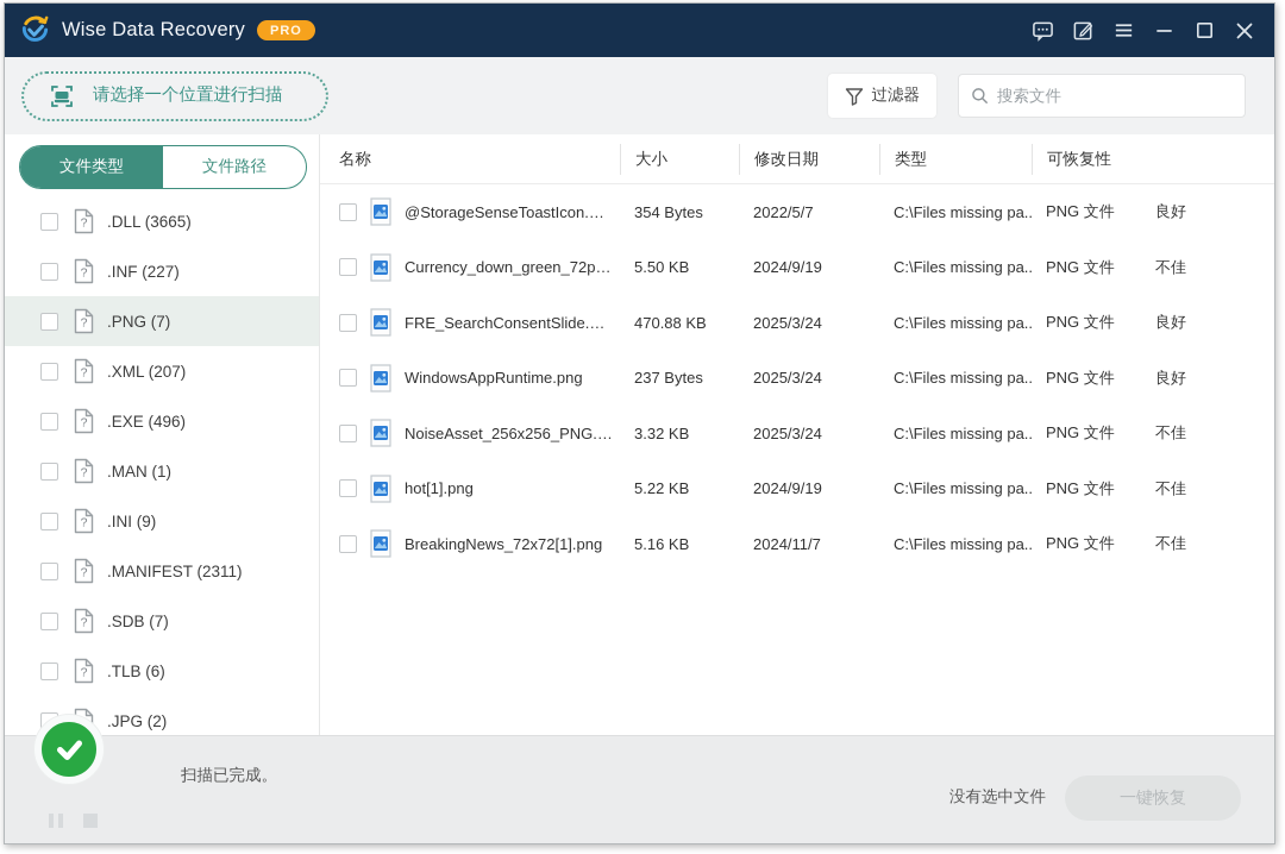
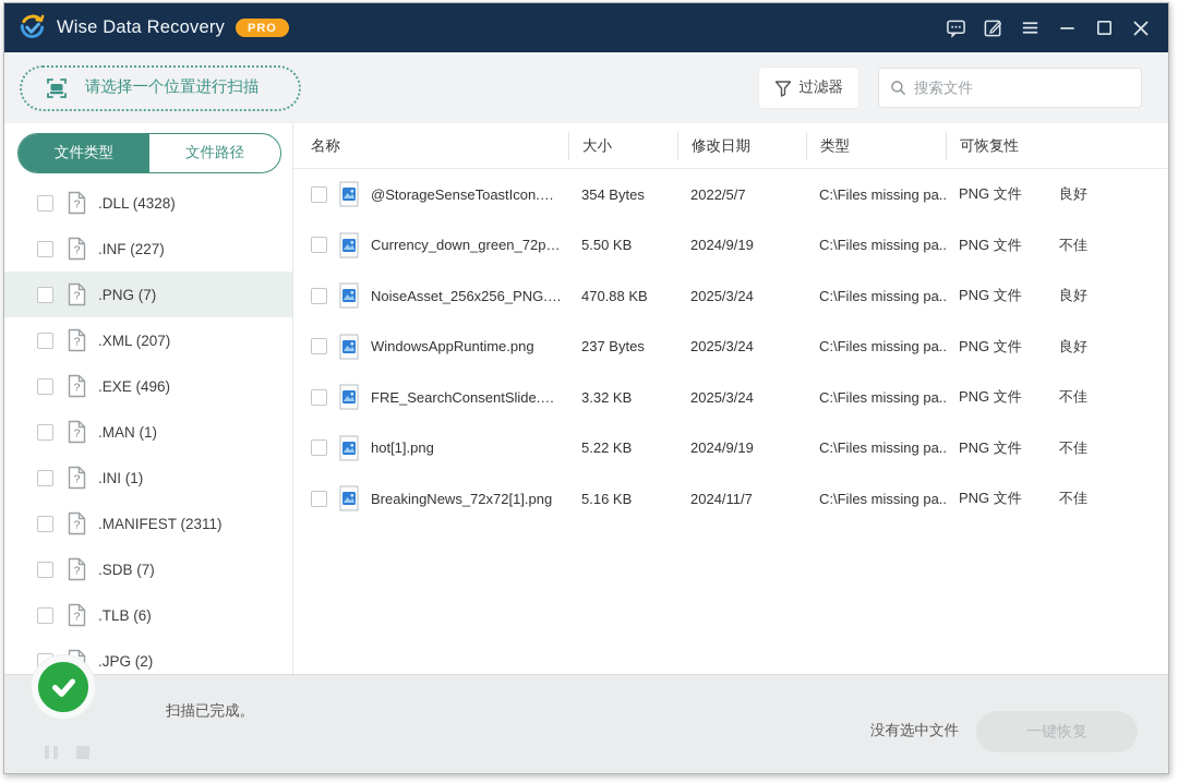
  Wise Data Recovery
  PRO
  请选择一个位置进行扫描
  过滤器
  搜索文件
  文件类型
  文件路径
  ?
- .DLL (3665)
+ .DLL (4328)
  ?
  .INF (227)
  ?
  .PNG (7)
  ?
  .XML (207)
  ?
  .EXE (496)
  ?
  .MAN (1)
  ?
- .INI (9)
+ .INI (1)
  ?
  .MANIFEST (2311)
  ?
  .SDB (7)
  ?
  .TLB (6)
  .JPG (2)
  名称
  大小
  修改日期
  类型
  可恢复性
  @StorageSenseToastIcon.png
  354 Bytes
  2022/5/7
  C:\Files missing pa..
  PNG 文件
  良好
  Currency_down_green_72px[1]
  5.50 KB
  2024/9/19
  C:\Files missing pa..
  PNG 文件
  不佳
- FRE_SearchConsentSlide.png
+ NoiseAsset_256x256_PNG.png
  470.88 KB
  2025/3/24
  C:\Files missing pa..
  PNG 文件
  良好
  WindowsAppRuntime.png
  237 Bytes
  2025/3/24
  C:\Files missing pa..
  PNG 文件
  良好
- NoiseAsset_256x256_PNG.png
+ FRE_SearchConsentSlide.png
  3.32 KB
  2025/3/24
  C:\Files missing pa..
  PNG 文件
  不佳
  hot[1].png
  5.22 KB
  2024/9/19
  C:\Files missing pa..
  PNG 文件
  不佳
  BreakingNews_72x72[1].png
  5.16 KB
  2024/11/7
  C:\Files missing pa..
  PNG 文件
  不佳
  扫描已完成。
  没有选中文件
  一键恢复
